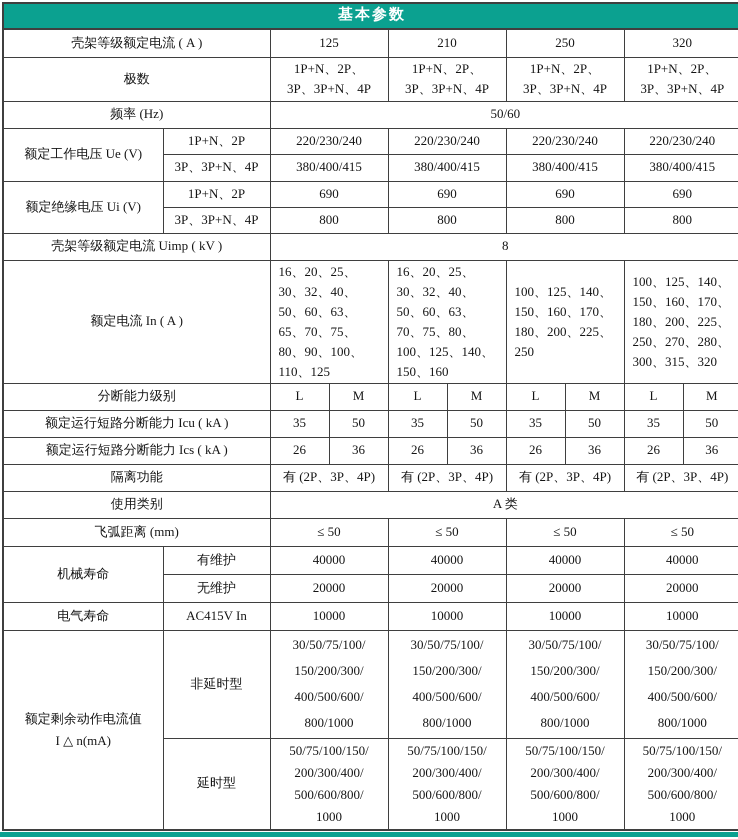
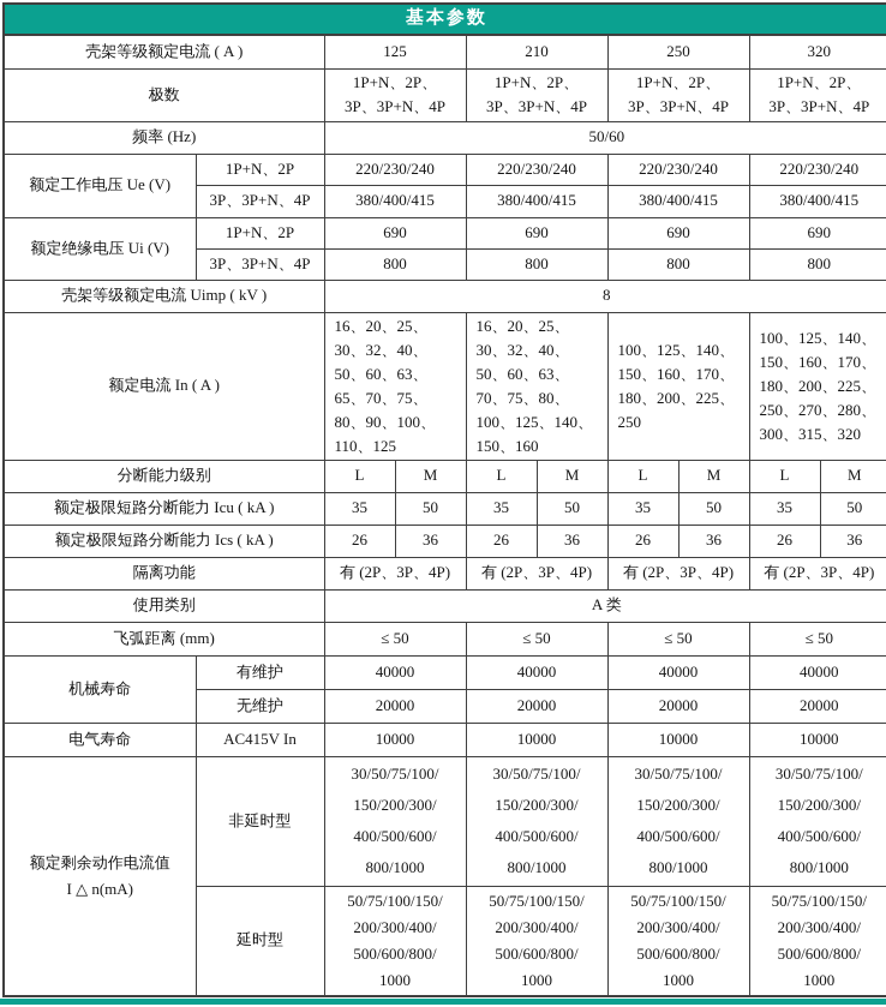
  基本参数
  壳架等级额定电流 ( A )	125	210	250	320
  极数	1P+N、2P、 3P、3P+N、4P	1P+N、2P、 3P、3P+N、4P	1P+N、2P、 3P、3P+N、4P	1P+N、2P、 3P、3P+N、4P
  频率 (Hz)	50/60
  额定工作电压 Ue (V)	1P+N、2P	220/230/240	220/230/240	220/230/240	220/230/240
  3P、3P+N、4P	380/400/415	380/400/415	380/400/415	380/400/415
  额定绝缘电压 Ui (V)	1P+N、2P	690	690	690	690
  3P、3P+N、4P	800	800	800	800
  壳架等级额定电流 Uimp ( kV )	8
  额定电流 In ( A )	16、20、25、 30、32、40、 50、60、63、 65、70、75、 80、90、100、 110、125	16、20、25、 30、32、40、 50、60、63、 70、75、80、 100、125、140、 150、160	100、125、140、 150、160、170、 180、200、225、 250	100、125、140、 150、160、170、 180、200、225、 250、270、280、 300、315、320
  分断能力级别	L	M	L	M	L	M	L	M
- 额定运行短路分断能力 Icu ( kA )	35	50	35	50	35	50	35	50
+ 额定极限短路分断能力 Icu ( kA )	35	50	35	50	35	50	35	50
- 额定运行短路分断能力 Ics ( kA )	26	36	26	36	26	36	26	36
+ 额定极限短路分断能力 Ics ( kA )	26	36	26	36	26	36	26	36
  隔离功能	有 (2P、3P、4P)	有 (2P、3P、4P)	有 (2P、3P、4P)	有 (2P、3P、4P)
  使用类别	A 类
  飞弧距离 (mm)	≤ 50	≤ 50	≤ 50	≤ 50
  机械寿命	有维护	40000	40000	40000	40000
  无维护	20000	20000	20000	20000
  电气寿命	AC415V In	10000	10000	10000	10000
  额定剩余动作电流值 I △ n(mA)	非延时型	30/50/75/100/ 150/200/300/ 400/500/600/ 800/1000	30/50/75/100/ 150/200/300/ 400/500/600/ 800/1000	30/50/75/100/ 150/200/300/ 400/500/600/ 800/1000	30/50/75/100/ 150/200/300/ 400/500/600/ 800/1000
  延时型	50/75/100/150/ 200/300/400/ 500/600/800/ 1000	50/75/100/150/ 200/300/400/ 500/600/800/ 1000	50/75/100/150/ 200/300/400/ 500/600/800/ 1000	50/75/100/150/ 200/300/400/ 500/600/800/ 1000
